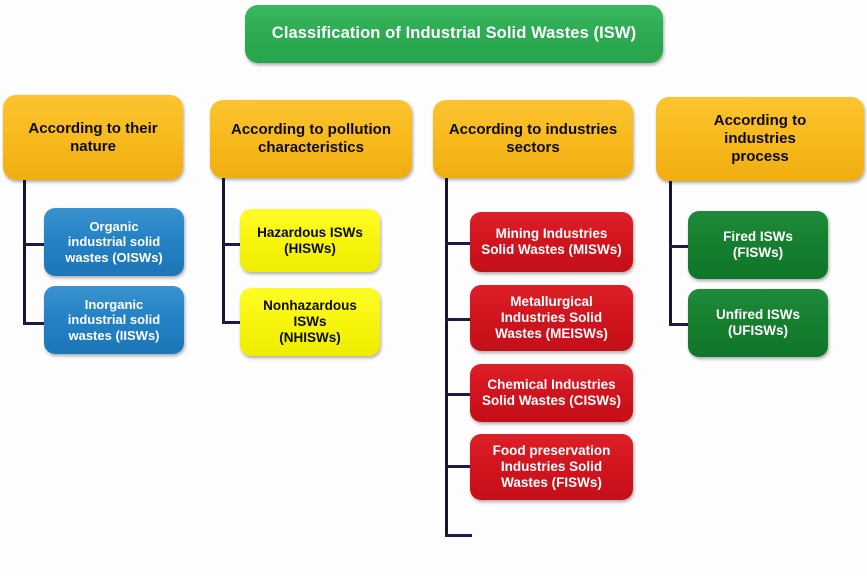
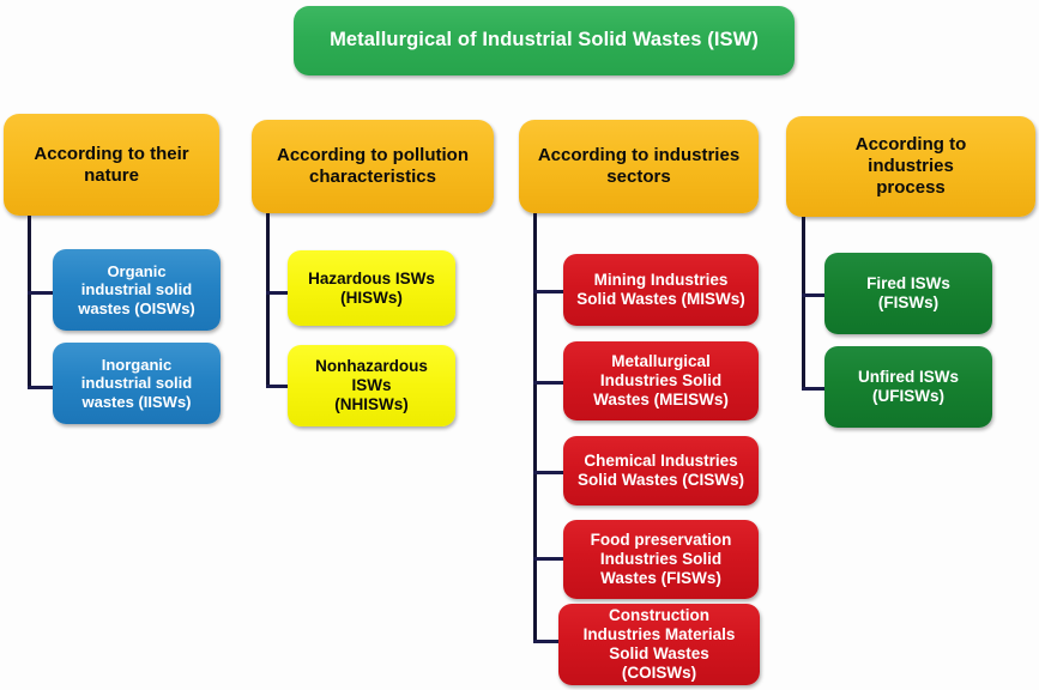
- Classification of Industrial Solid Wastes (ISW)
+ Metallurgical of Industrial Solid Wastes (ISW)
  According to their
  nature
  Organic
  industrial solid
  wastes (OISWs)
  Inorganic
  industrial solid
  wastes (IISWs)
  According to pollution
  characteristics
  Hazardous ISWs
  (HISWs)
  Nonhazardous ISWs
  (NHISWs)
  According to industries
  sectors
  Mining Industries
  Solid Wastes (MISWs)
  Metallurgical
  Industries Solid
  Wastes (MEISWs)
  Chemical Industries
  Solid Wastes (CISWs)
  Food preservation
  Industries Solid
  Wastes (FISWs)
+ Construction
+ Industries Materials
+ Solid Wastes
+ (COISWs)
  According to
  industries
  process
  Fired ISWs
  (FISWs)
  Unfired ISWs
  (UFISWs)
